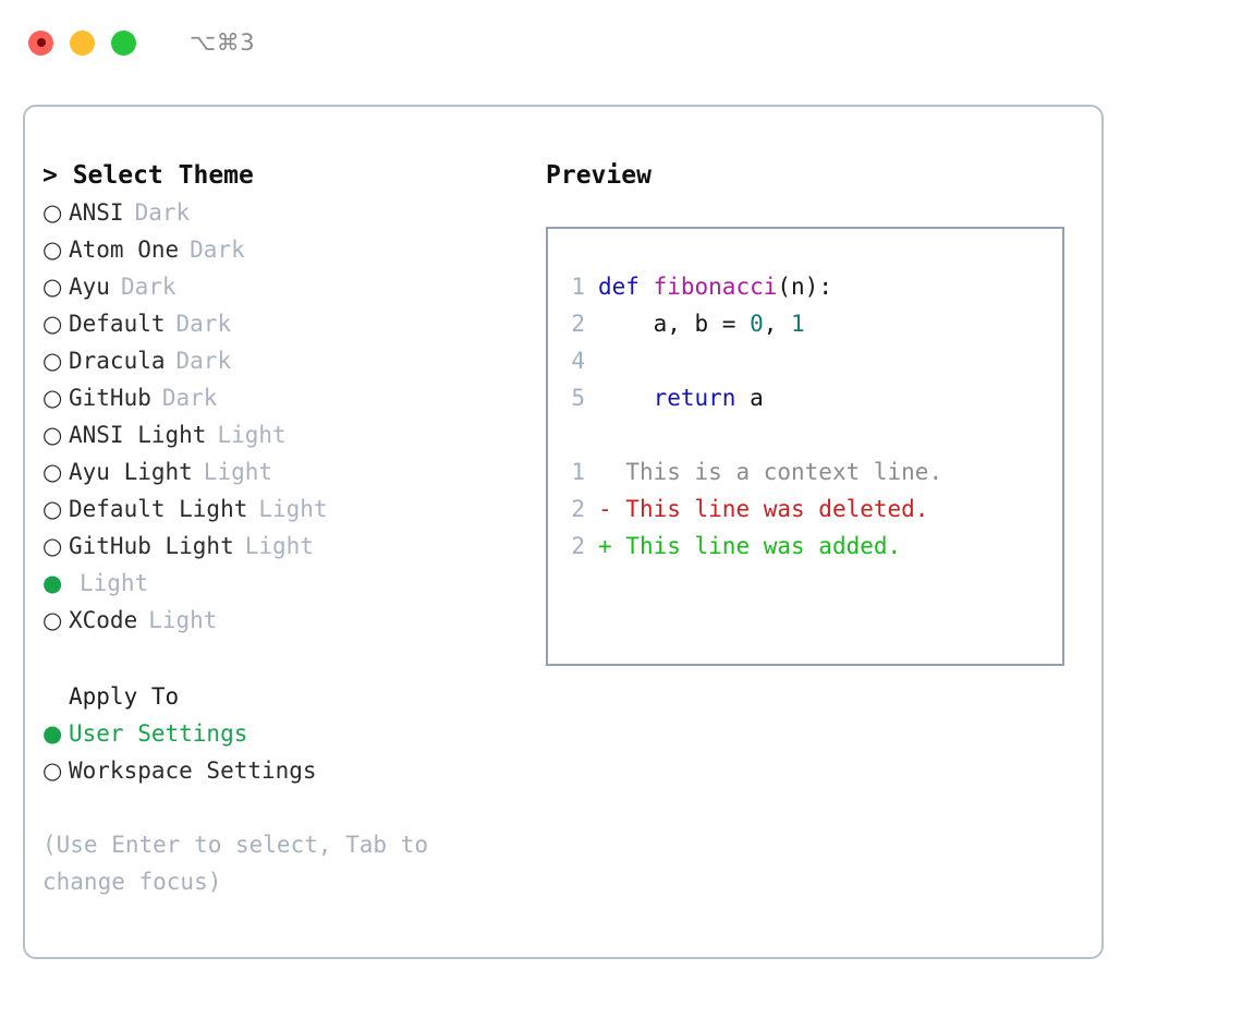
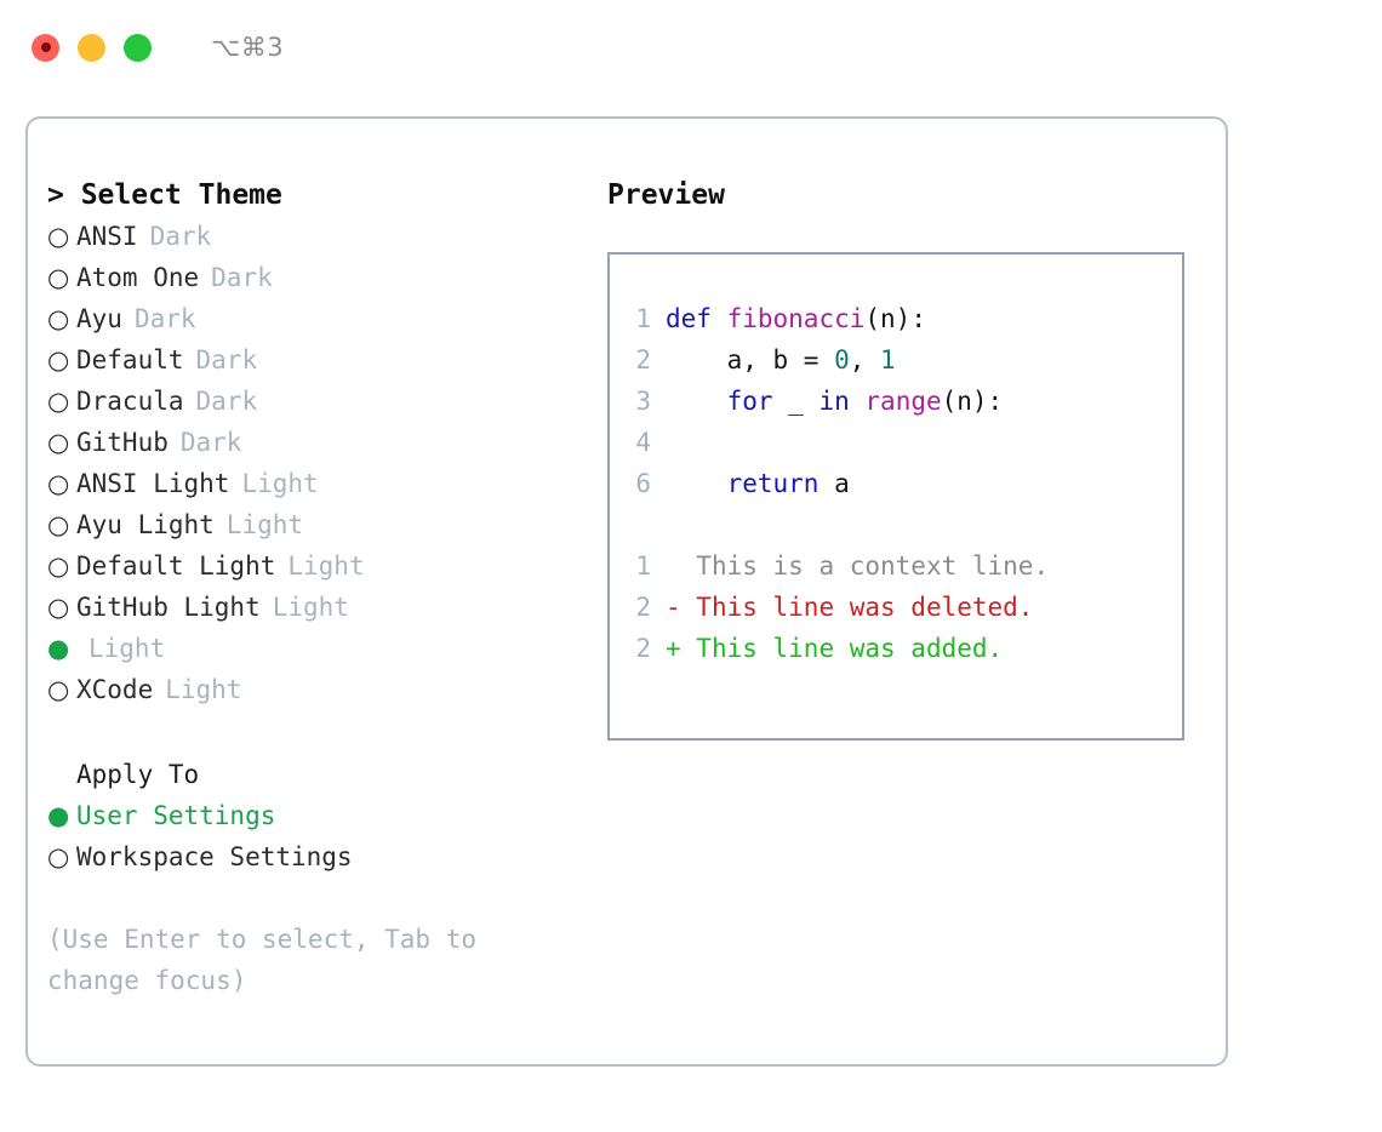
  ⌥⌘3
  > Select Theme
  ○
  ANSI
  Dark
  ○
  Atom One
  Dark
  ○
  Ayu
  Dark
  ○
  Default
  Dark
  ○
  Dracula
  Dark
  ○
  GitHub
  Dark
  ○
  ANSI Light
  Light
  ○
  Ayu Light
  Light
  ○
  Default Light
  Light
  ○
  GitHub Light
  Light
  ●
  Light
  ○
  XCode
  Light
  Apply To
  ●
  User Settings
  ○
  Workspace Settings
  (Use Enter to select, Tab to change focus)
  Preview
  1
  def fibonacci(n):
  2
  a, b = 0, 1
+ 3
+ for _ in range(n):
  4
- 5
+ 6
  return a
  1
  This is a context line.
  2
  -
  This line was deleted.
  2
  +
  This line was added.
